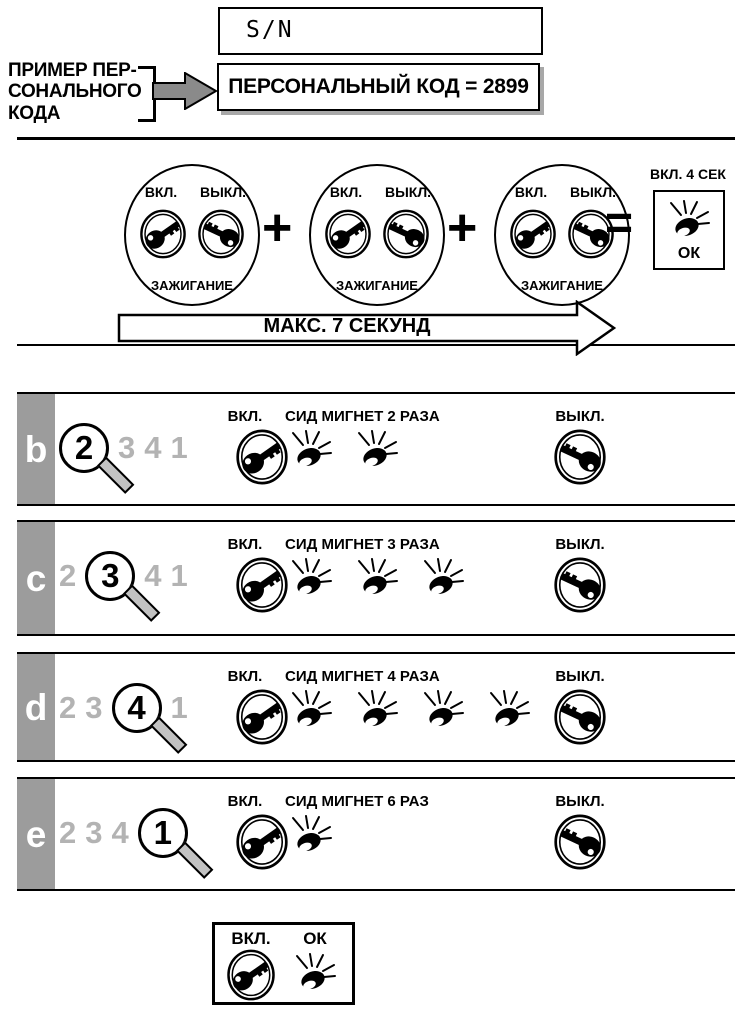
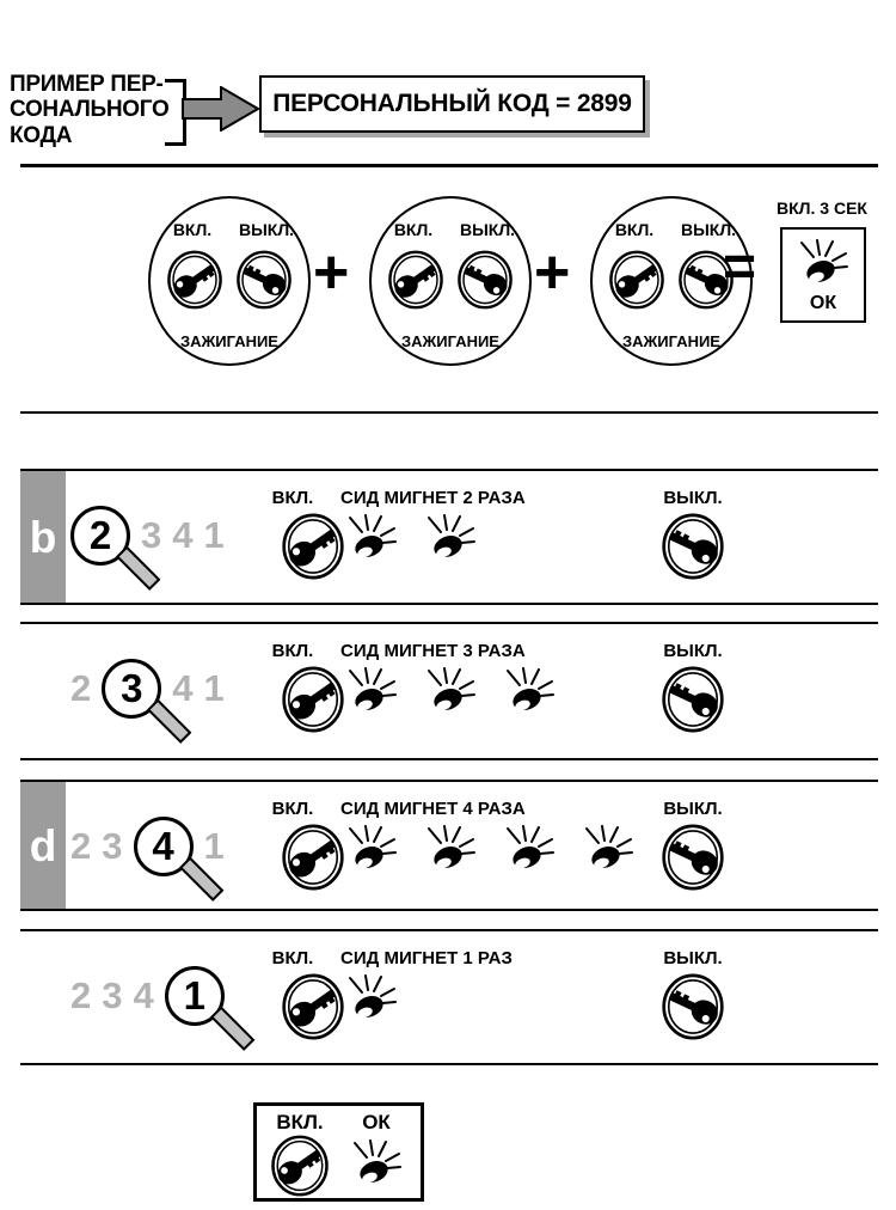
- S/N
  ПРИМЕР ПЕР-
  СОНАЛЬНОГО
  КОДА
  ПЕРСОНАЛЬНЫЙ КОД = 2899
  ВКЛ.
  ВЫКЛ.
  ЗАЖИГАНИЕ
  ВКЛ.
  ВЫКЛ.
  ЗАЖИГАНИЕ
  ВКЛ.
  ВЫКЛ.
  ЗАЖИГАНИЕ
  +
  +
  =
- ВКЛ. 4 СЕК
+ ВКЛ. 3 СЕК
  ОК
- МАКС. 7 СЕКУНД
  b
  2
  3
  4
  1
  ВКЛ.
  СИД МИГНЕТ 2 РАЗА
  ВЫКЛ.
- c
  2
  3
  4
  1
  ВКЛ.
  СИД МИГНЕТ 3 РАЗА
  ВЫКЛ.
  d
  2
  3
  4
  1
  ВКЛ.
  СИД МИГНЕТ 4 РАЗА
  ВЫКЛ.
- e
  2
  3
  4
  1
  ВКЛ.
- СИД МИГНЕТ 6 РАЗ
+ СИД МИГНЕТ 1 РАЗ
  ВЫКЛ.
  ВКЛ.
  ОК
